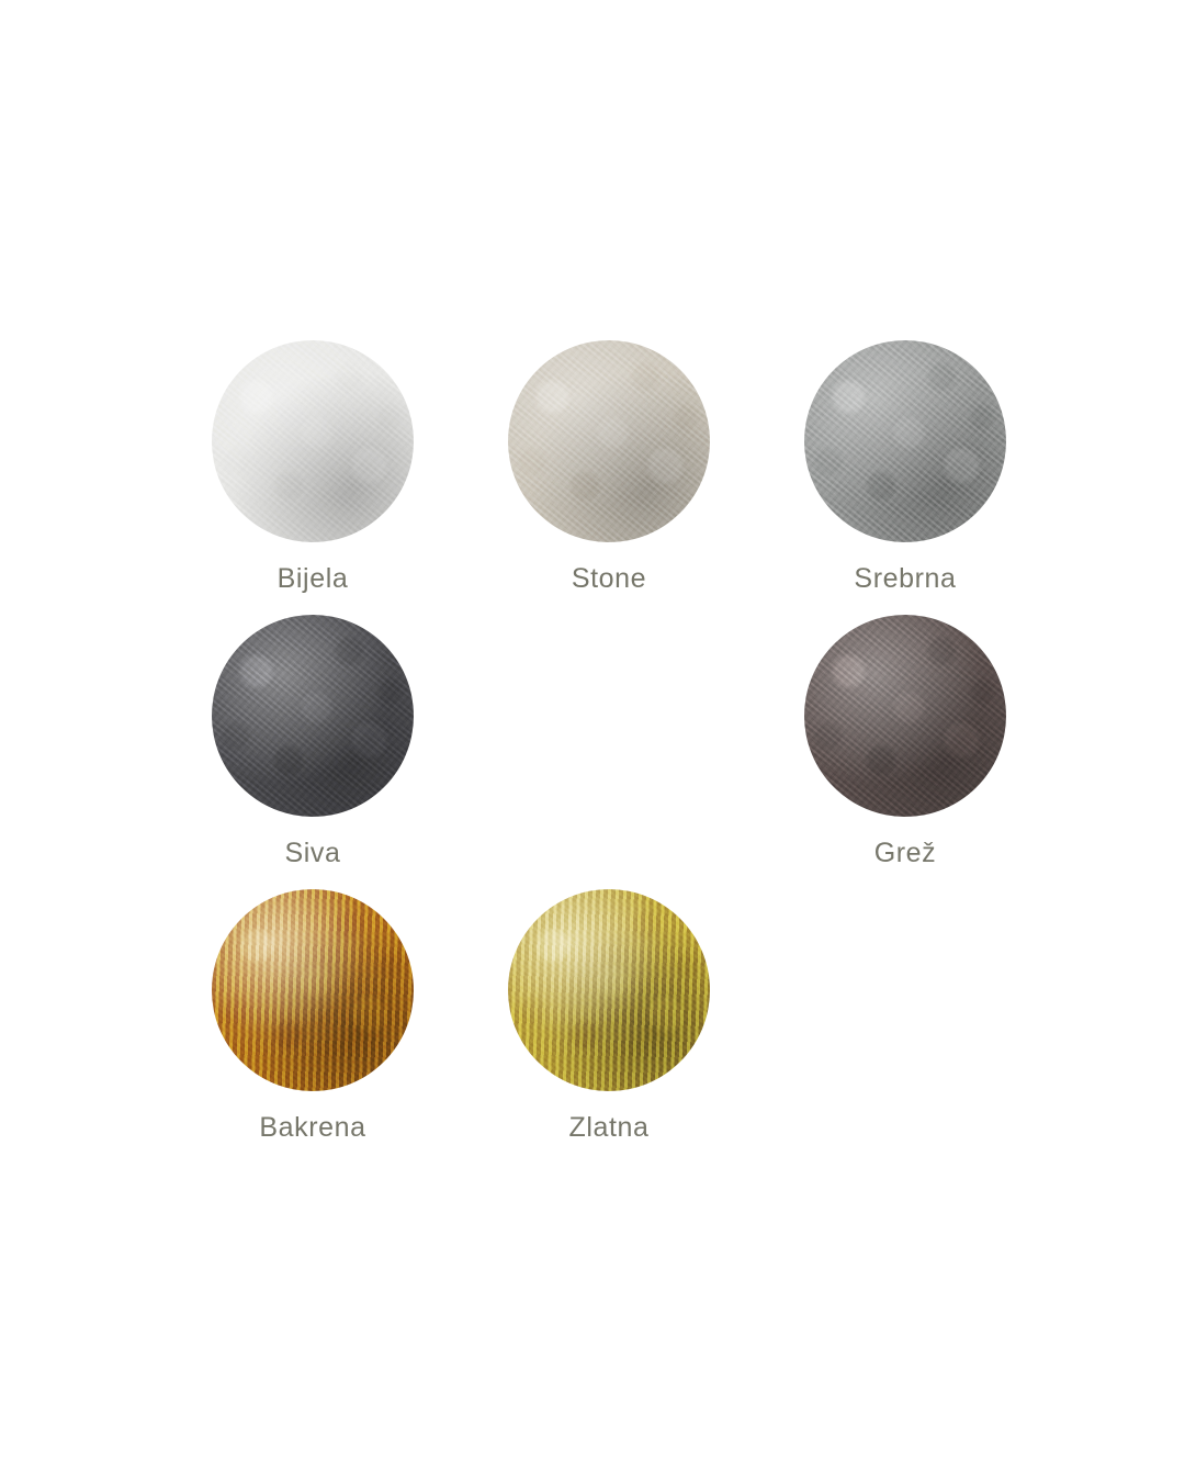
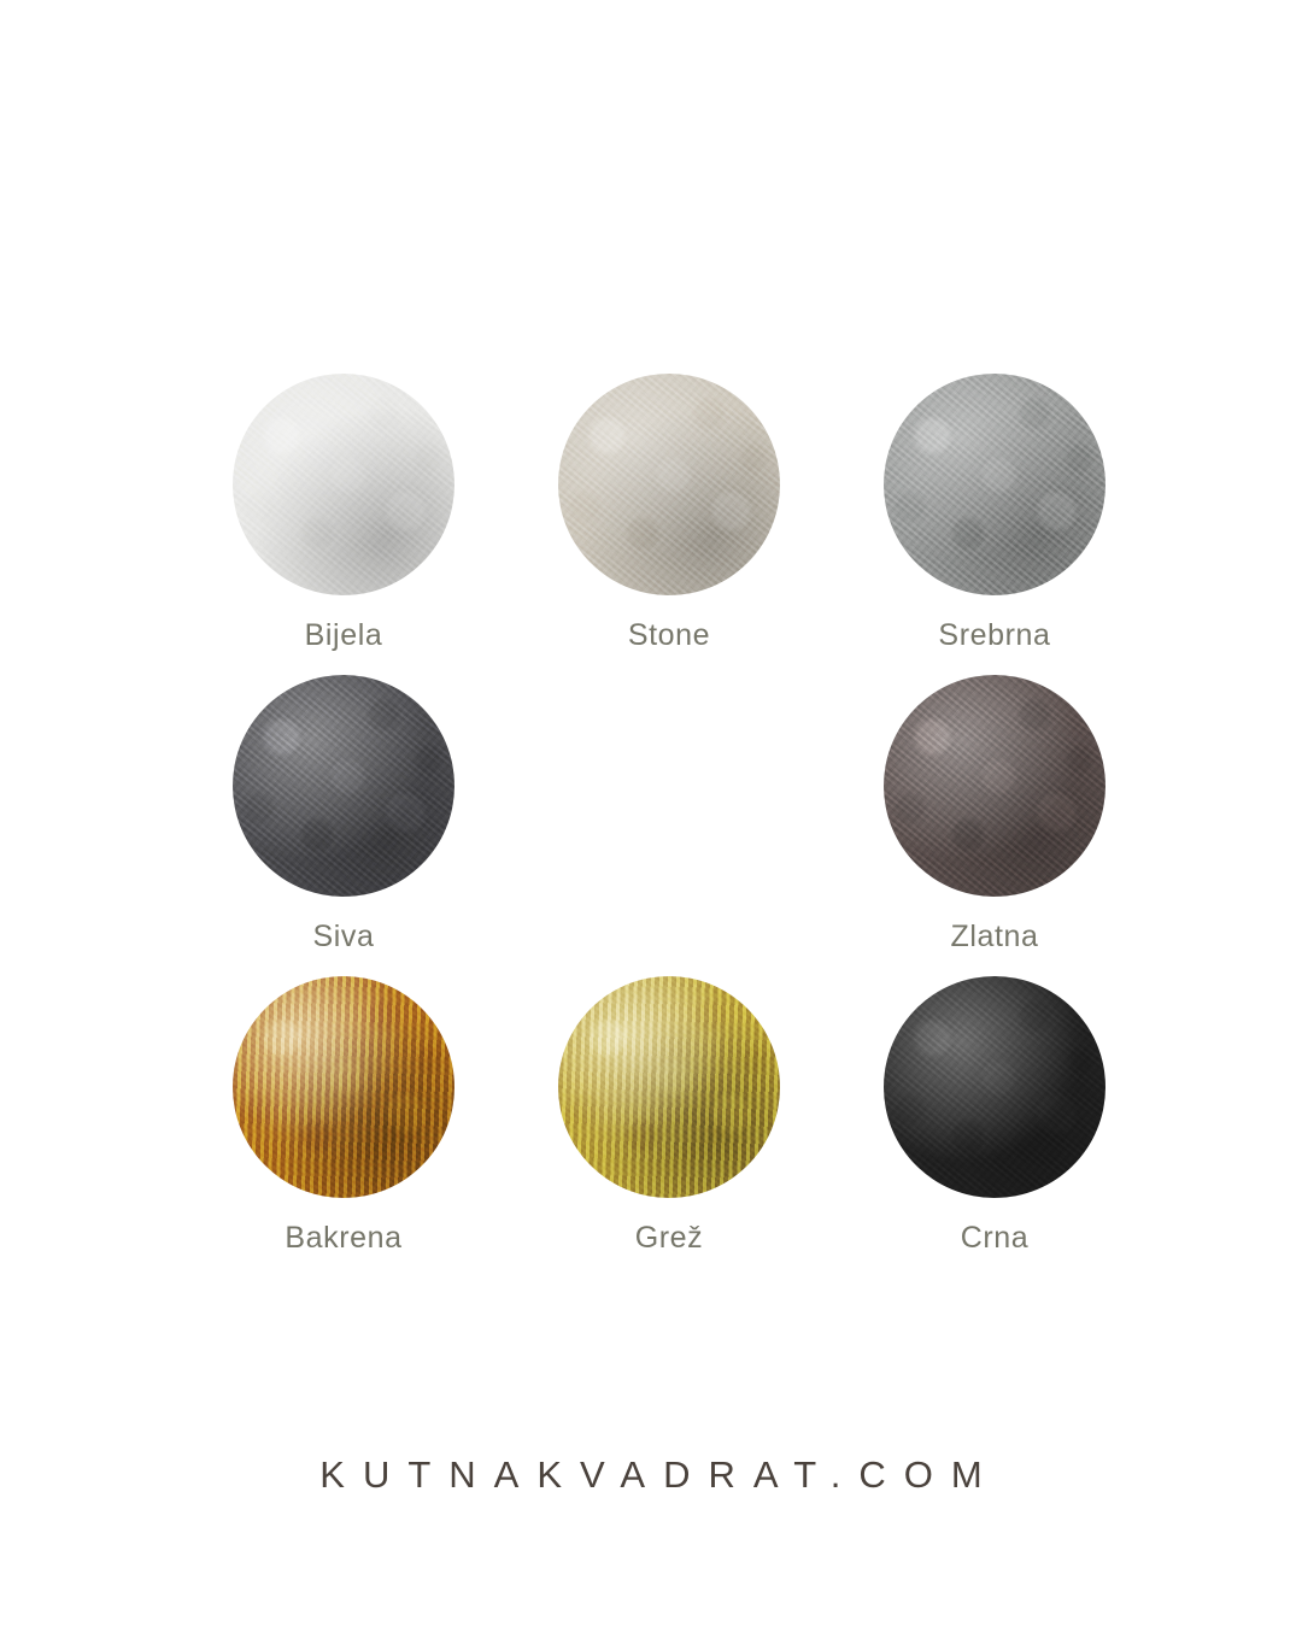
  Bijela
  Stone
  Srebrna
  Siva
- Grež
+ Zlatna
  Bakrena
- Zlatna
+ Grež
+ Crna
+ KUTNAKVADRAT.COM
